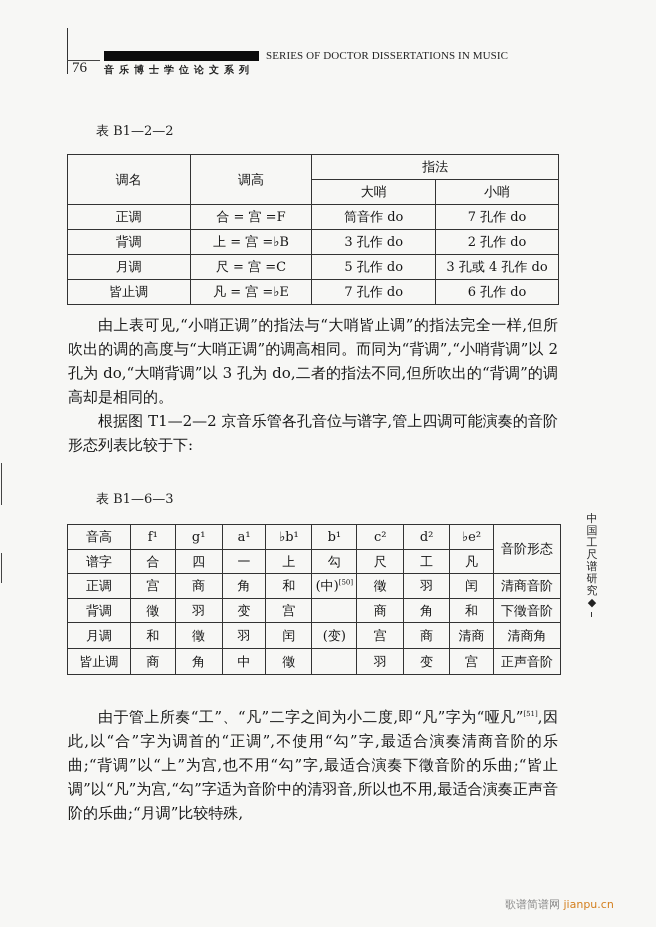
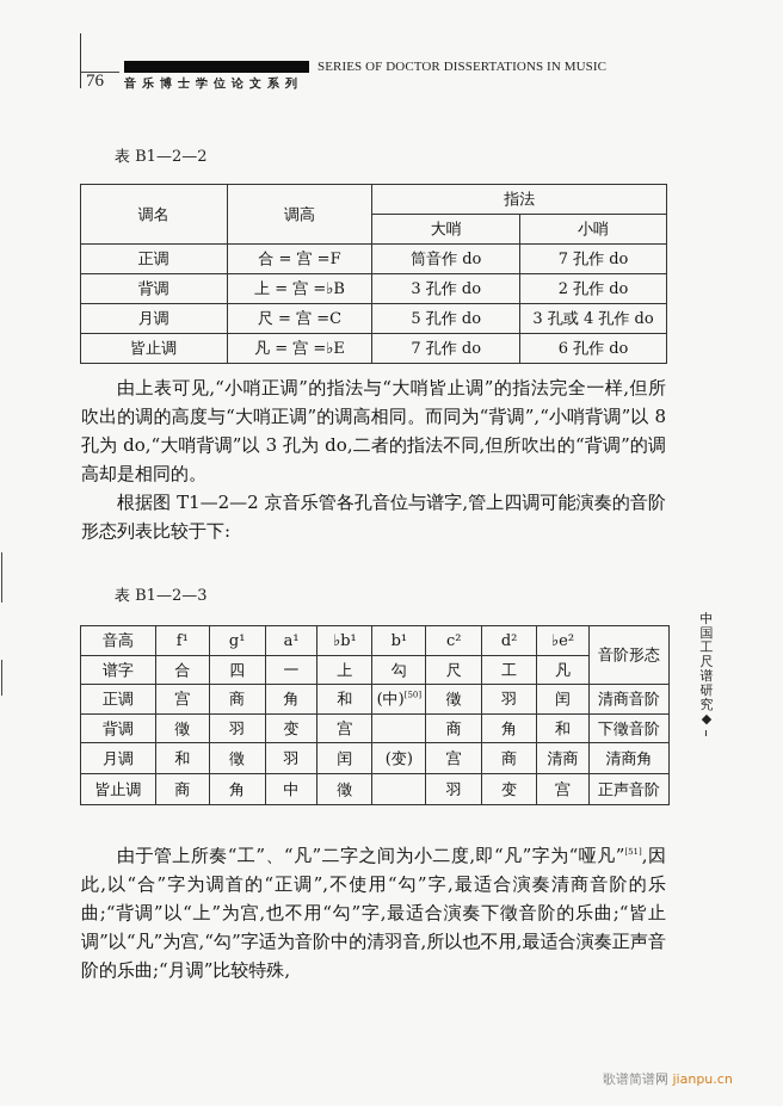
  SERIES OF DOCTOR DISSERTATIONS IN MUSIC
  76
  音乐博士学位论文系列
  表 B1—2—2
  调名	调高	指法
  大哨	小哨
  正调	合 = 宫 =F	筒音作 do	7 孔作 do
  背调	上 = 宫 =♭B	3 孔作 do	2 孔作 do
  月调	尺 = 宫 =C	5 孔作 do	3 孔或 4 孔作 do
  皆止调	凡 = 宫 =♭E	7 孔作 do	6 孔作 do
- 由上表可见,“小哨正调”的指法与“大哨皆止调”的指法完全一样,但所吹出的调的高度与“大哨正调”的调高相同。而同为“背调”,“小哨背调”以 2 孔为 do,“大哨背调”以 3 孔为 do,二者的指法不同,但所吹出的“背调”的调高却是相同的。
+ 由上表可见,“小哨正调”的指法与“大哨皆止调”的指法完全一样,但所吹出的调的高度与“大哨正调”的调高相同。而同为“背调”,“小哨背调”以 8 孔为 do,“大哨背调”以 3 孔为 do,二者的指法不同,但所吹出的“背调”的调高却是相同的。
  根据图 T1—2—2 京音乐管各孔音位与谱字,管上四调可能演奏的音阶形态列表比较于下:
- 表 B1—6—3
+ 表 B1—2—3
  音高	f¹	g¹	a¹	♭b¹	b¹	c²	d²	♭e²	音阶形态
  谱字	合	四	一	上	勾	尺	工	凡
  正调	宫	商	角	和	(中)[50]	徵	羽	闰	清商音阶
  背调	徵	羽	变	宫		商	角	和	下徵音阶
  月调	和	徵	羽	闰	(变)	宫	商	清商	清商角
  皆止调	商	角	中	徵		羽	变	宫	正声音阶
  由于管上所奏“工”、“凡”二字之间为小二度,即“凡”字为“哑凡”[51],因此,以“合”字为调首的“正调”,不使用“勾”字,最适合演奏清商音阶的乐曲;“背调”以“上”为宫,也不用“勾”字,最适合演奏下徵音阶的乐曲;“皆止调”以“凡”为宫,“勾”字适为音阶中的清羽音,所以也不用,最适合演奏正声音阶的乐曲;“月调”比较特殊,
  中国工尺谱研究
  ◆
  歌谱简谱网 jianpu.cn
